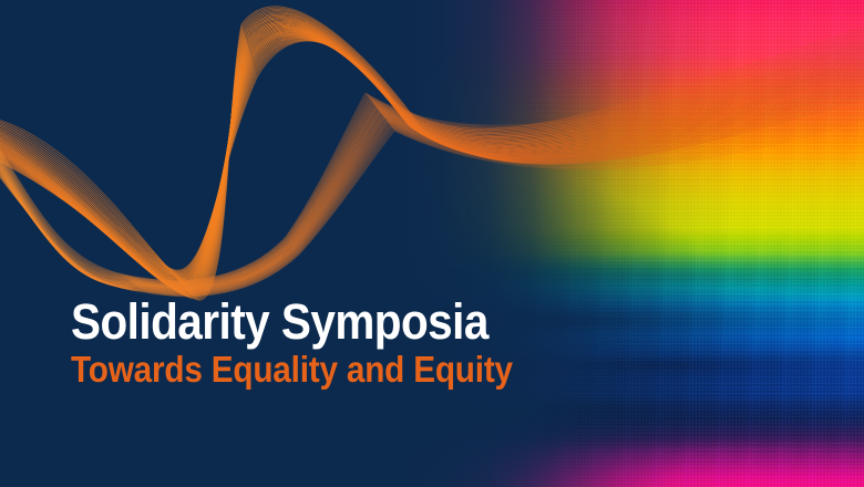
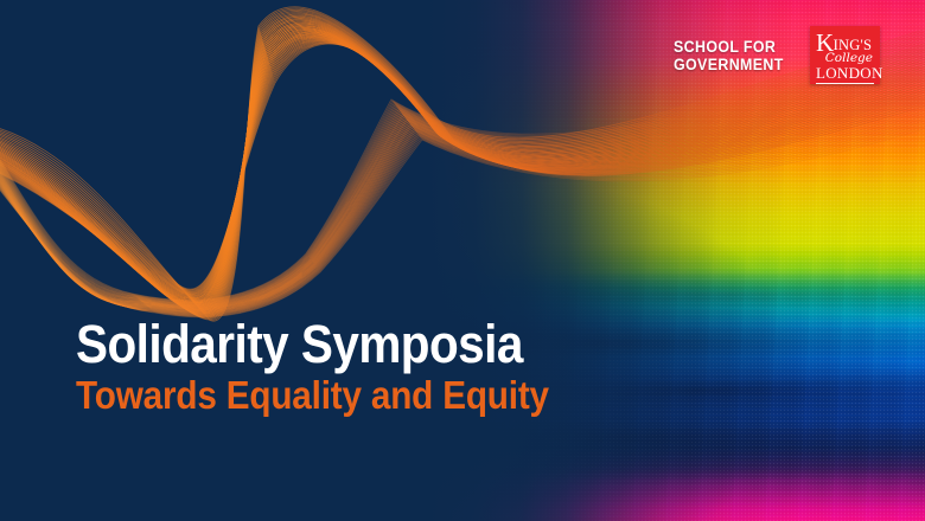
+ SCHOOL FOR
+ GOVERNMENT
+ K
+ ING'S
+ College
+ LONDON
  Solidarity Symposia
  Towards Equality and Equity
